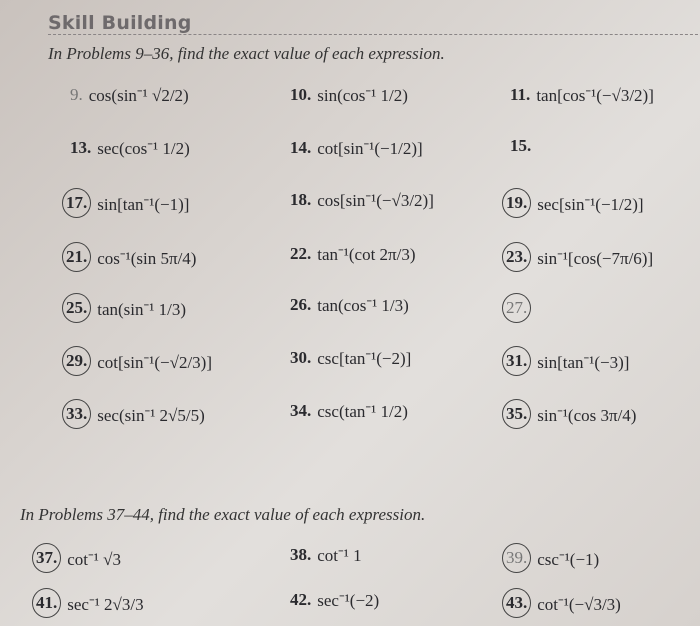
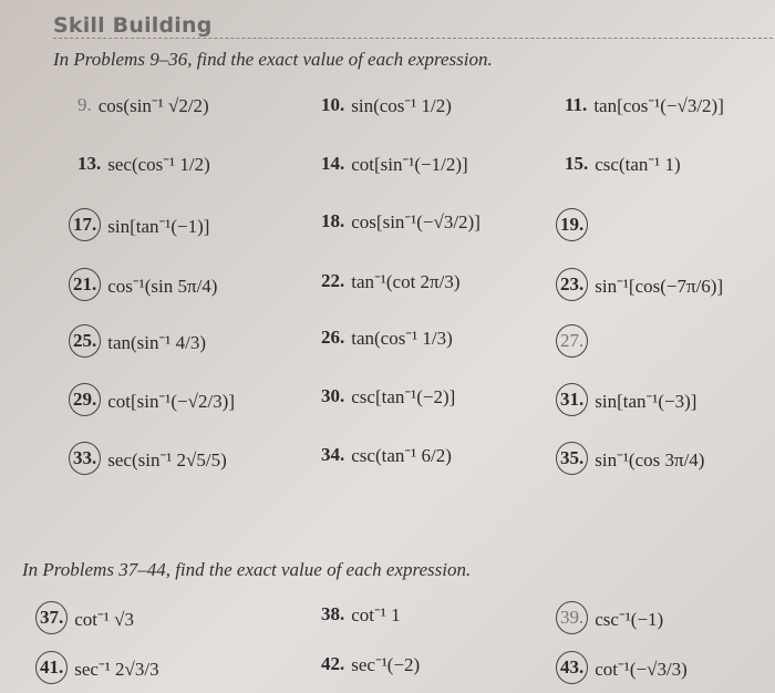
  Skill Building
  In Problems 9–36, find the exact value of each expression.
  In Problems 37–44, find the exact value of each expression.
  9.
  cos(sin⁻¹ √2/2)
  10.
  sin(cos⁻¹ 1/2)
  11.
  tan[cos⁻¹(−√3/2)]
  13.
  sec(cos⁻¹ 1/2)
  14.
  cot[sin⁻¹(−1/2)]
  15.
+ csc(tan⁻¹ 1)
  17.
  sin[tan⁻¹(−1)]
  18.
  cos[sin⁻¹(−√3/2)]
  19.
- sec[sin⁻¹(−1/2)]
  21.
  cos⁻¹(sin 5π/4)
  22.
  tan⁻¹(cot 2π/3)
  23.
  sin⁻¹[cos(−7π/6)]
  25.
- tan(sin⁻¹ 1/3)
+ tan(sin⁻¹ 4/3)
  26.
  tan(cos⁻¹ 1/3)
  27.
  29.
  cot[sin⁻¹(−√2/3)]
  30.
  csc[tan⁻¹(−2)]
  31.
  sin[tan⁻¹(−3)]
  33.
  sec(sin⁻¹ 2√5/5)
  34.
- csc(tan⁻¹ 1/2)
+ csc(tan⁻¹ 6/2)
  35.
  sin⁻¹(cos 3π/4)
  37.
  cot⁻¹ √3
  38.
  cot⁻¹ 1
  39.
  csc⁻¹(−1)
  41.
  sec⁻¹ 2√3/3
  42.
  sec⁻¹(−2)
  43.
  cot⁻¹(−√3/3)
